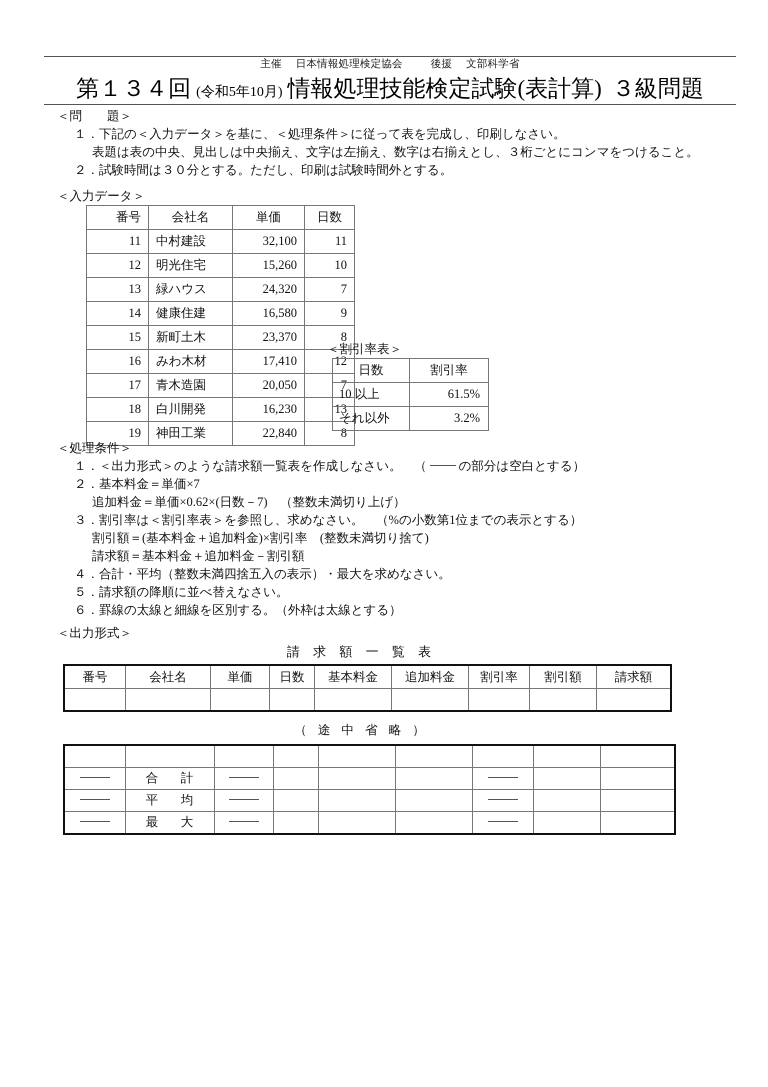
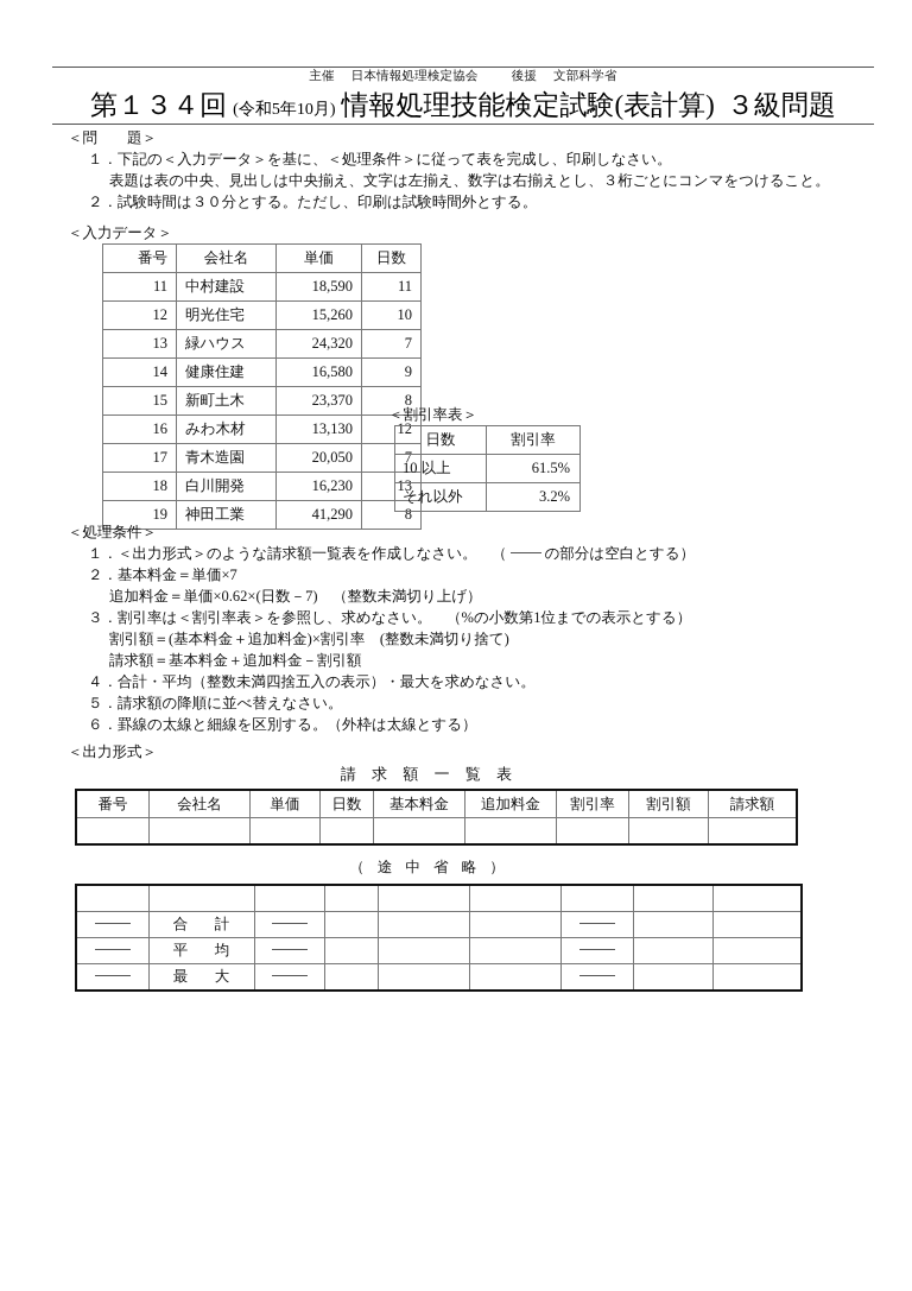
  主催 日本情報処理検定協会 後援 文部科学省
  第１３４回 (令和5年10月) 情報処理技能検定試験(表計算) ３級問題
  ＜問 題＞
  １．下記の＜入力データ＞を基に、＜処理条件＞に従って表を完成し、印刷しなさい。
  表題は表の中央、見出しは中央揃え、文字は左揃え、数字は右揃えとし、３桁ごとにコンマをつけること。
  ２．試験時間は３０分とする。ただし、印刷は試験時間外とする。
  ＜入力データ＞
  番号	会社名	単価	日数
- 11	中村建設	32,100	11
+ 11	中村建設	18,590	11
  12	明光住宅	15,260	10
  13	緑ハウス	24,320	7
  14	健康住建	16,580	9
  15	新町土木	23,370	8
- 16	みわ木材	17,410	12
+ 16	みわ木材	13,130	12
  17	青木造園	20,050	7
  18	白川開発	16,230	13
- 19	神田工業	22,840	8
+ 19	神田工業	41,290	8
  ＜割引率表＞
  日数	割引率
  10 以上	61.5%
  それ以外	3.2%
  ＜処理条件＞
  １．＜出力形式＞のような請求額一覧表を作成しなさい。 （ の部分は空白とする）
  ２．基本料金＝単価×7
  追加料金＝単価×0.62×(日数－7) （整数未満切り上げ）
  ３．割引率は＜割引率表＞を参照し、求めなさい。 （%の小数第1位までの表示とする）
  割引額＝(基本料金＋追加料金)×割引率 (整数未満切り捨て)
  請求額＝基本料金＋追加料金－割引額
  ４．合計・平均（整数未満四捨五入の表示）・最大を求めなさい。
  ５．請求額の降順に並べ替えなさい。
  ６．罫線の太線と細線を区別する。（外枠は太線とする）
  ＜出力形式＞
  請 求 額 一 覧 表
  番号	会社名	単価	日数	基本料金	追加料金	割引率	割引額	請求額
  （ 途 中 省 略 ）
  	合 計
  	平 均
  	最 大
